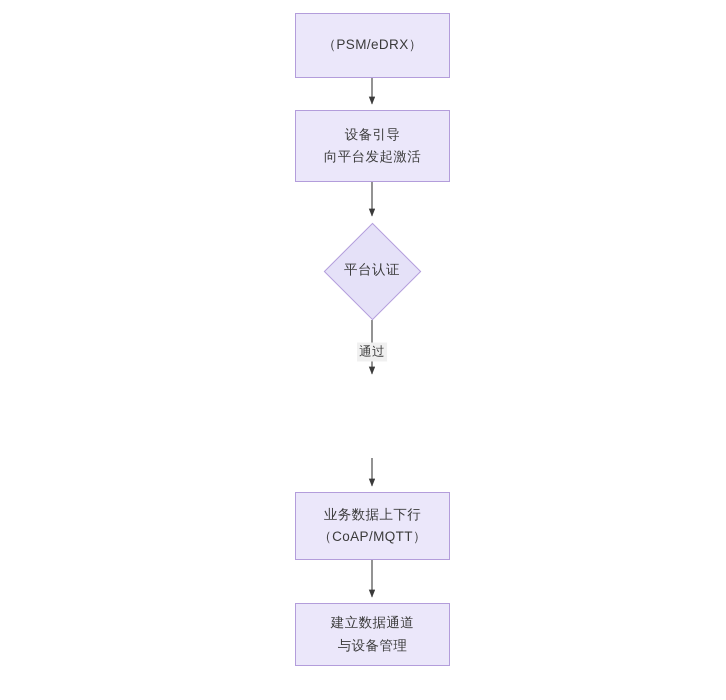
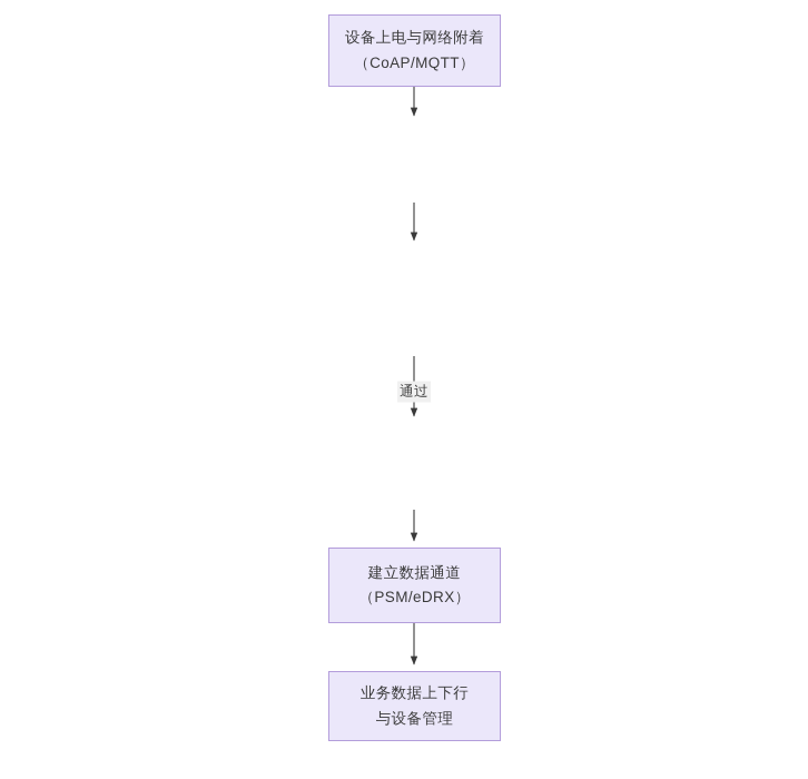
+ 设备上电与网络附着
- （PSM/eDRX）
+ （CoAP/MQTT）
- 设备引导
- 向平台发起激活
- 平台认证
  通过
- 业务数据上下行
+ 建立数据通道
- （CoAP/MQTT）
+ （PSM/eDRX）
- 建立数据通道
+ 业务数据上下行
  与设备管理
